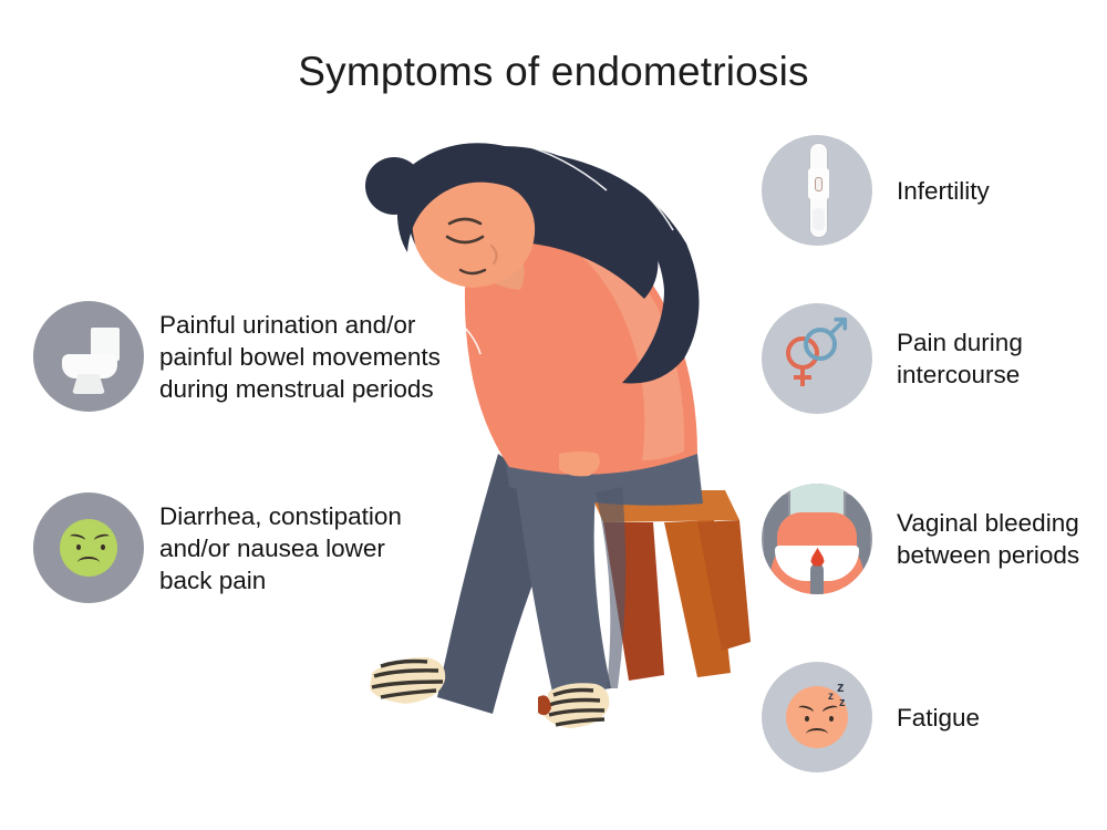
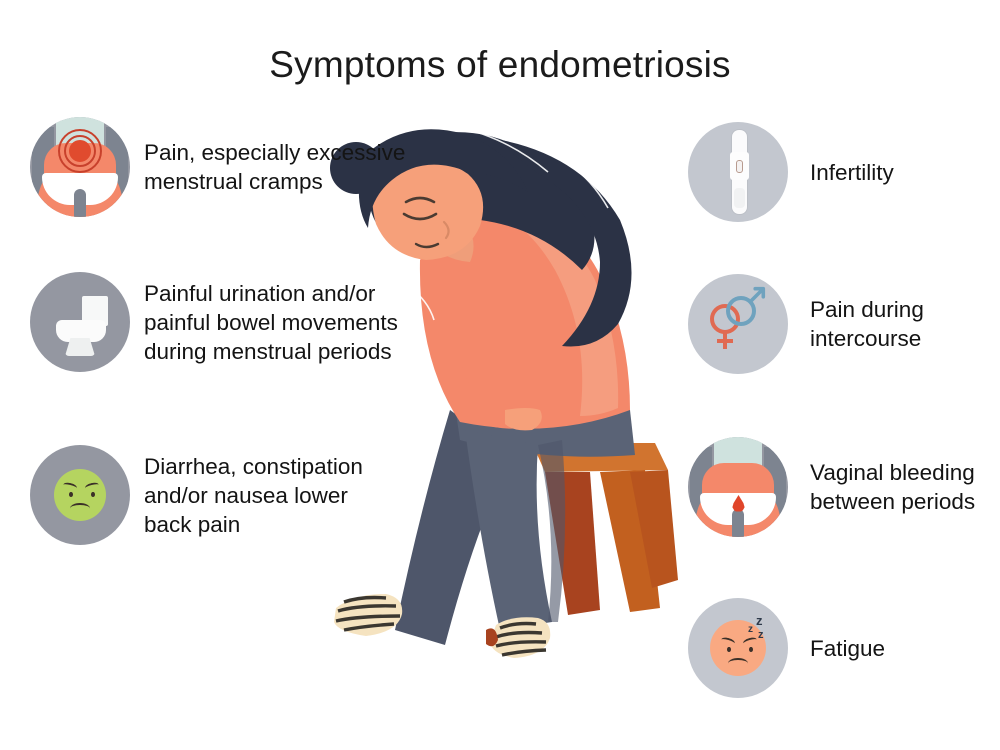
  Symptoms of endometriosis
+ Pain, especially excessive
+ menstrual cramps
  Painful urination and/or
  painful bowel movements
  during menstrual periods
  Diarrhea, constipation
  and/or nausea lower
  back pain
  Infertility
  Pain during
  intercourse
  Vaginal bleeding
  between periods
  z
  z
  z
  Fatigue
